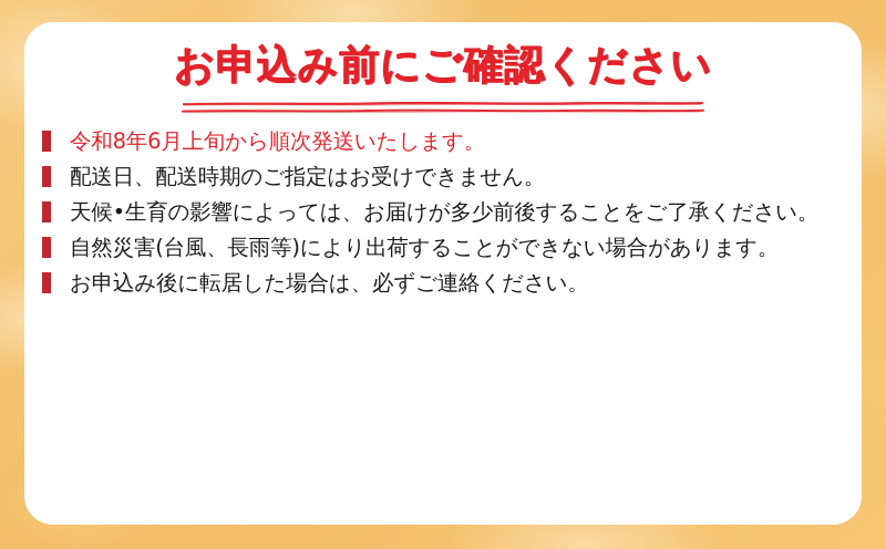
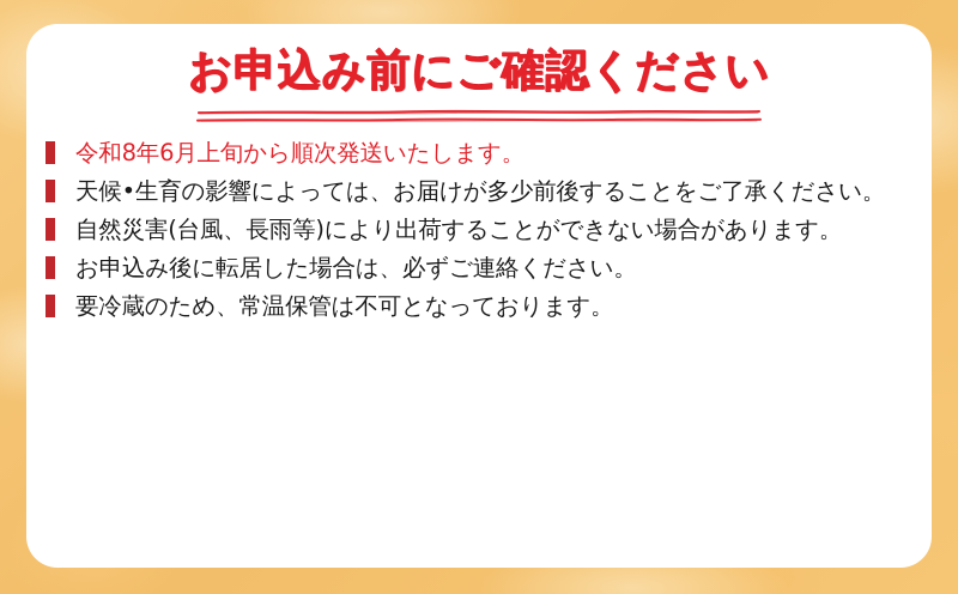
  お申込み前にご確認ください
  令和8年6月上旬から順次発送いたします。
- 配送日、配送時期のご指定はお受けできません。
  天候•生育の影響によっては、お届けが多少前後することをご了承ください。
  自然災害(台風、長雨等)により出荷することができない場合があります。
  お申込み後に転居した場合は、必ずご連絡ください。
+ 要冷蔵のため、常温保管は不可となっております。
